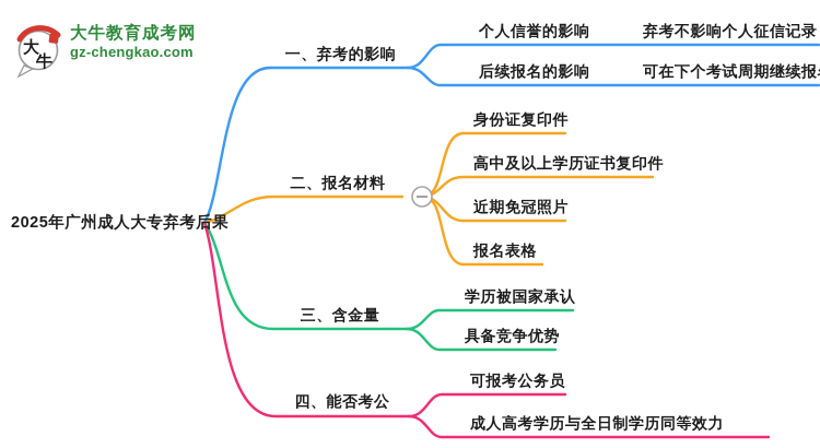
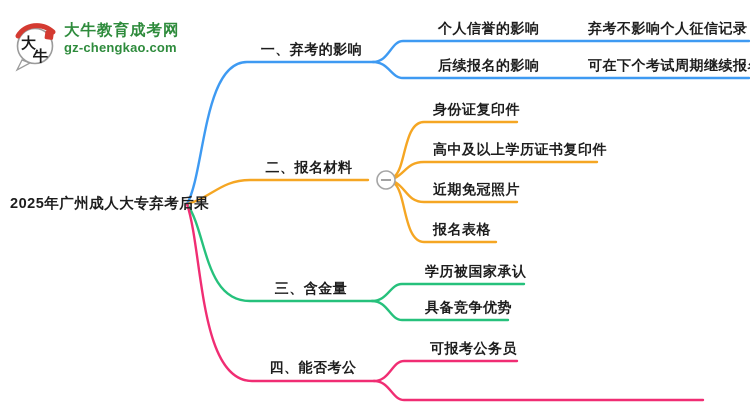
  大
  牛
  大牛教育成考网
  gz-chengkao.com
  2025年广州成人大专弃考后果
  一、弃考的影响
  个人信誉的影响
  弃考不影响个人征信记录
  后续报名的影响
  可在下个考试周期继续报
  二、报名材料
  身份证复印件
  高中及以上学历证书复印件
  近期免冠照片
  报名表格
  三、含金量
  学历被国家承认
  具备竞争优势
  四、能否考公
  可报考公务员
- 成人高考学历与全日制学历同等效力
